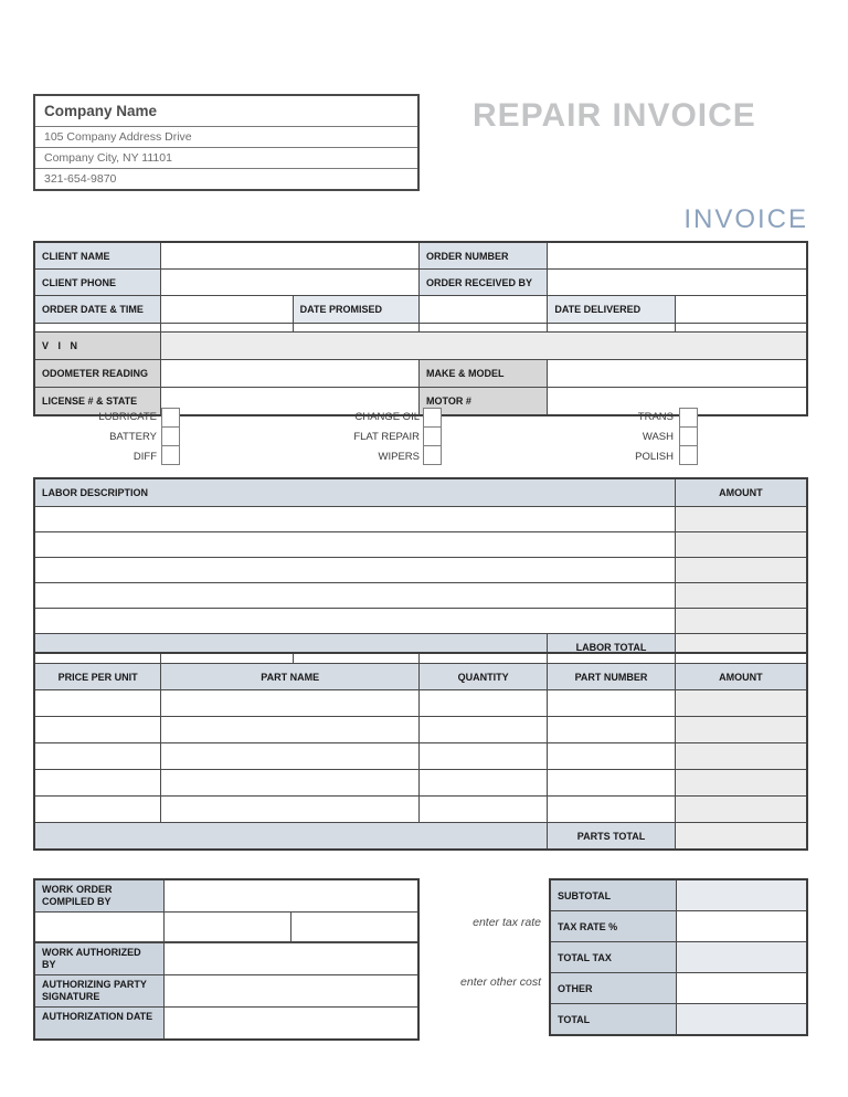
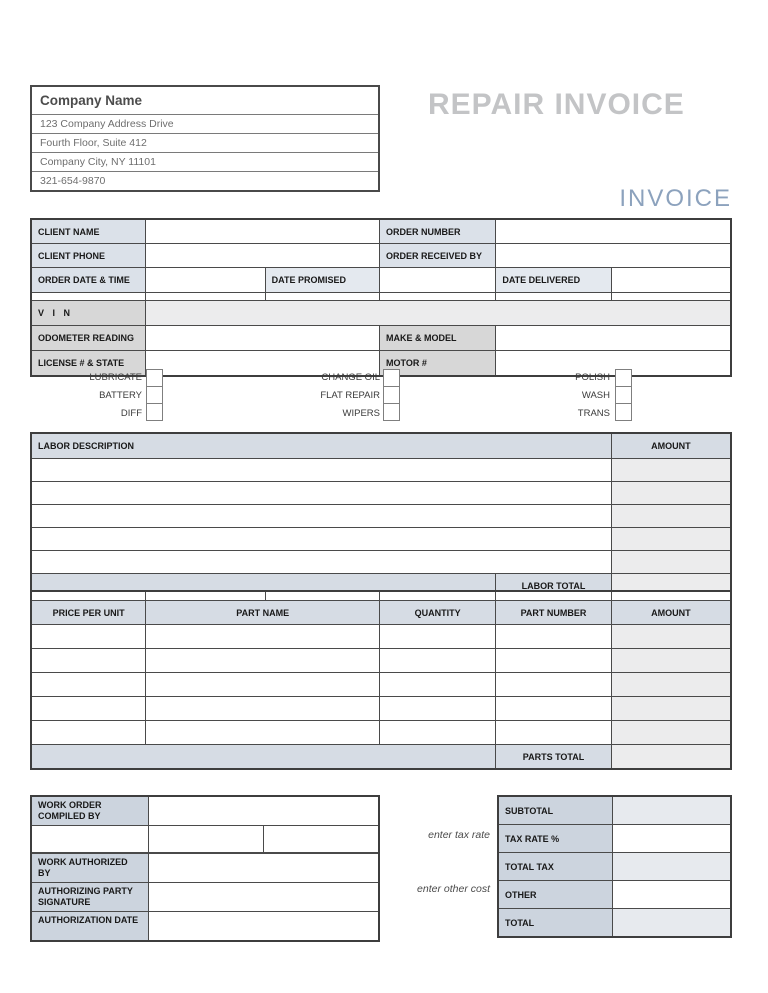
  Company Name
- 105 Company Address Drive
+ 123 Company Address Drive
+ Fourth Floor, Suite 412
  Company City, NY 11101
  321-654-9870
  REPAIR INVOICE
  INVOICE
  CLIENT NAME
  ORDER NUMBER
  CLIENT PHONE
  ORDER RECEIVED BY
  ORDER DATE & TIME
  DATE PROMISED
  DATE DELIVERED
  V I N
  ODOMETER READING
  MAKE & MODEL
  LICENSE # & STATE
  MOTOR #
  LUBRICATE
  BATTERY
  DIFF
  CHANGE OIL
  FLAT REPAIR
  WIPERS
- TRANS
+ POLISH
  WASH
- POLISH
+ TRANS
  LABOR DESCRIPTION
  AMOUNT
  LABOR TOTAL
  PRICE PER UNIT
  PART NAME
  QUANTITY
  PART NUMBER
  AMOUNT
  PARTS TOTAL
  WORK ORDER COMPILED BY
  WORK AUTHORIZED BY
  AUTHORIZING PARTY SIGNATURE
  AUTHORIZATION DATE
  enter tax rate
  enter other cost
  SUBTOTAL
  TAX RATE %
  TOTAL TAX
  OTHER
  TOTAL
